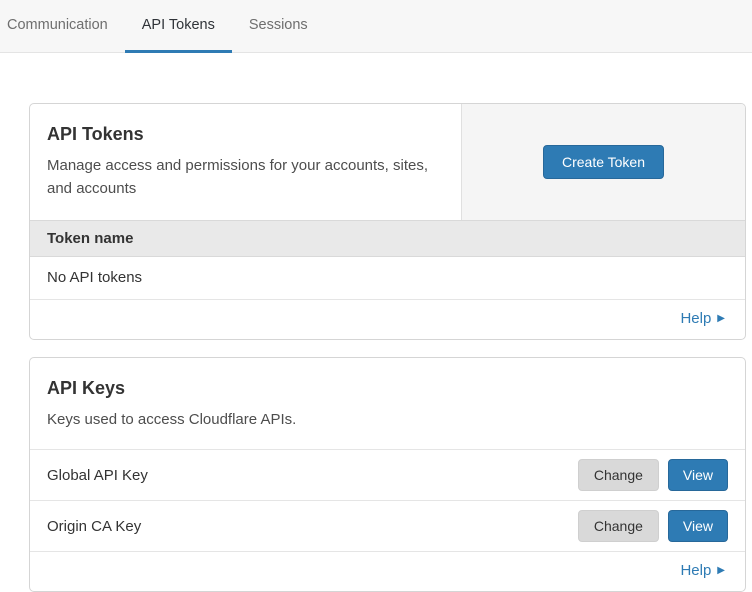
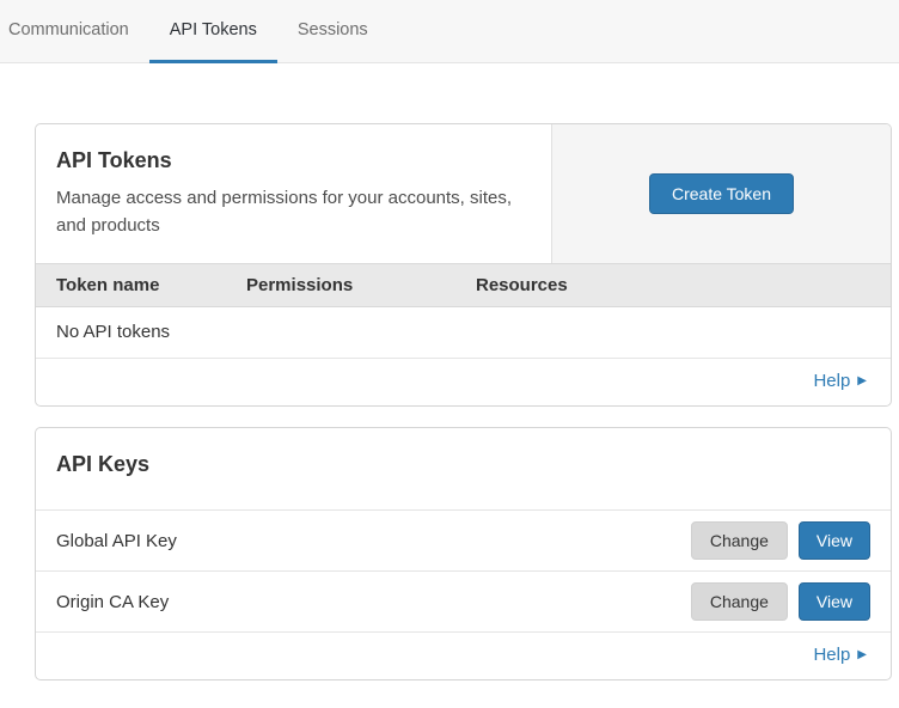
  Communication
  API Tokens
  Sessions
  API Tokens
- Manage access and permissions for your accounts, sites, and accounts
+ Manage access and permissions for your accounts, sites, and products
  Create Token
  Token name
+ Permissions
+ Resources
  No API tokens
  Help
  ▶
  API Keys
- Keys used to access Cloudflare APIs.
  Global API Key
  Change
  View
  Origin CA Key
  Change
  View
  Help
  ▶
